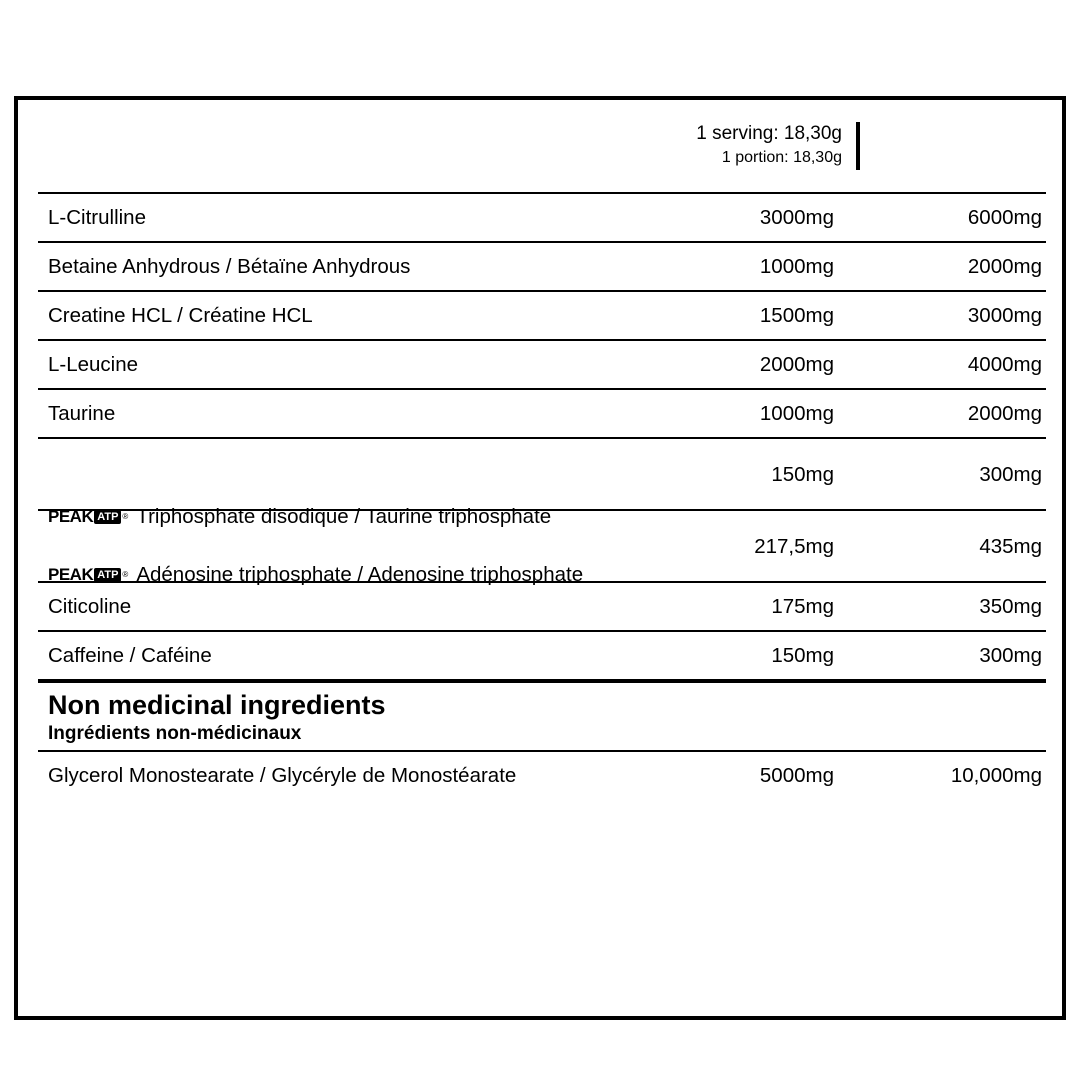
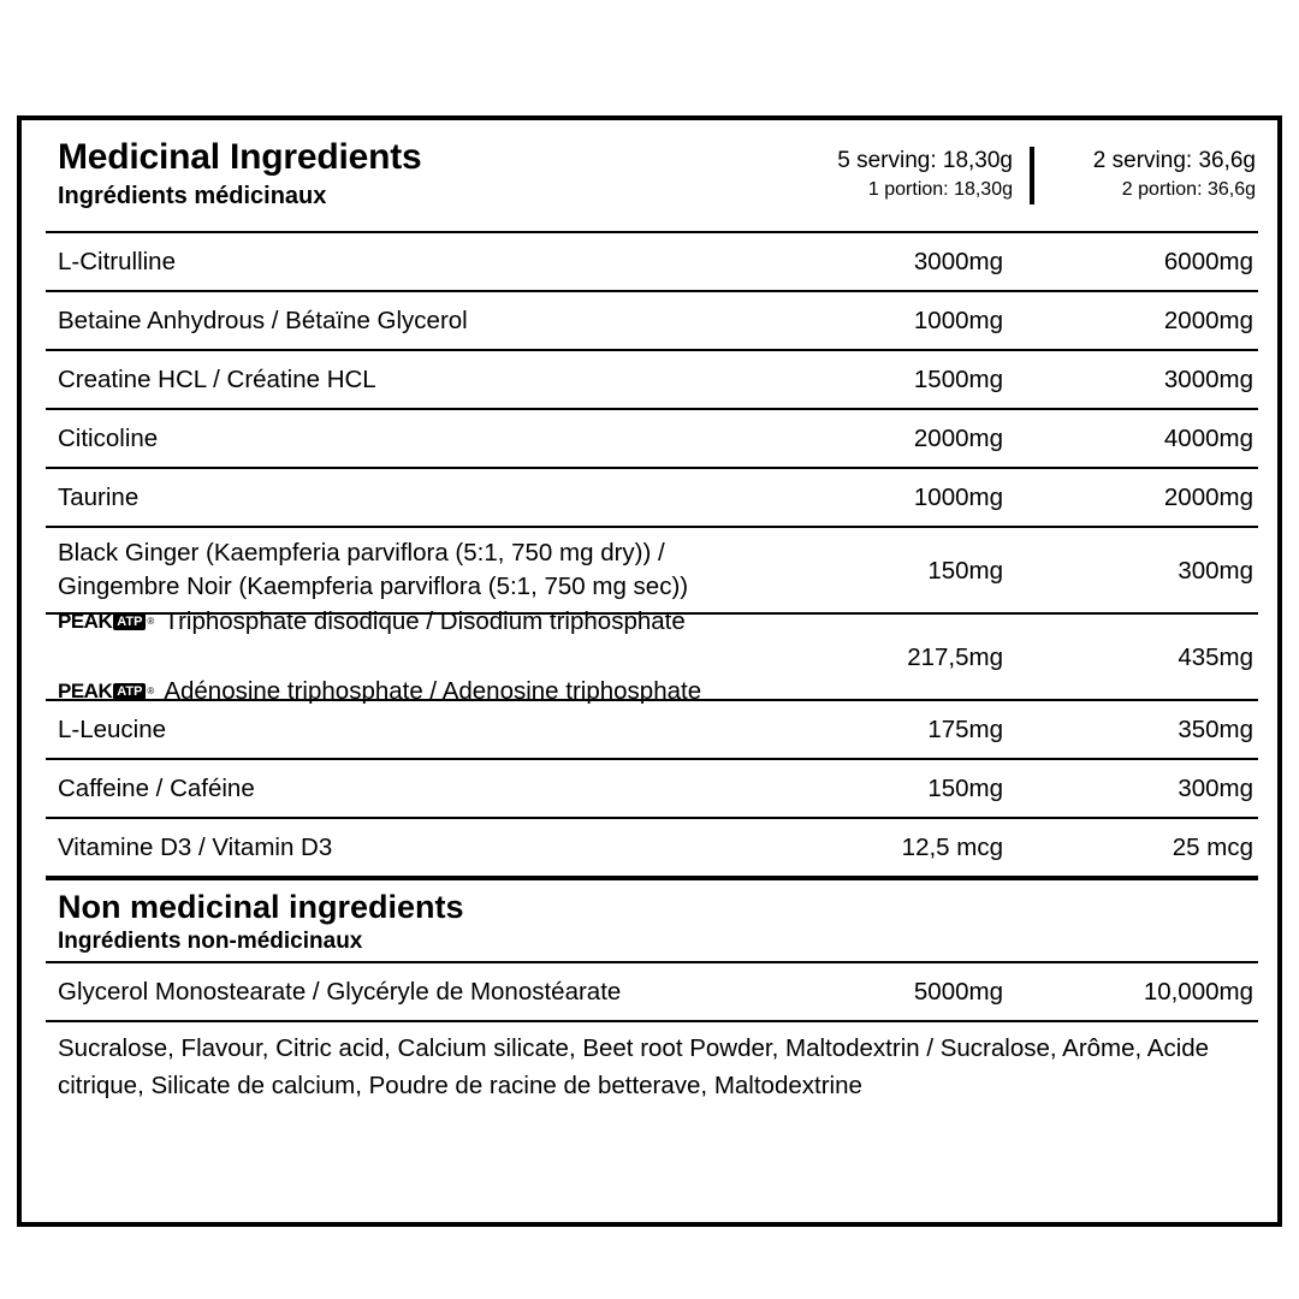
+ Medicinal Ingredients
+ Ingrédients médicinaux
- 1 serving: 18,30g
+ 5 serving: 18,30g
  1 portion: 18,30g
+ 2 serving: 36,6g
+ 2 portion: 36,6g
  L-Citrulline
  3000mg
  6000mg
- Betaine Anhydrous / Bétaïne Anhydrous
+ Betaine Anhydrous / Bétaïne Glycerol
  1000mg
  2000mg
  Creatine HCL / Créatine HCL
  1500mg
  3000mg
- L-Leucine
+ Citicoline
  2000mg
  4000mg
  Taurine
  1000mg
  2000mg
+ Black Ginger (Kaempferia parviflora (5:1, 750 mg dry)) /
+ Gingembre Noir (Kaempferia parviflora (5:1, 750 mg sec))
  150mg
  300mg
  PEAK
  ATP
  ®
- Triphosphate disodique / Taurine triphosphate
+ Triphosphate disodique / Disodium triphosphate
  PEAK
  ATP
  ®
  Adénosine triphosphate / Adenosine triphosphate
  217,5mg
  435mg
- Citicoline
+ L-Leucine
  175mg
  350mg
  Caffeine / Caféine
  150mg
  300mg
+ Vitamine D3 / Vitamin D3
+ 12,5 mcg
+ 25 mcg
  Non medicinal ingredients
  Ingrédients non-médicinaux
  Glycerol Monostearate / Glycéryle de Monostéarate
  5000mg
  10,000mg
+ Sucralose, Flavour, Citric acid, Calcium silicate, Beet root Powder, Maltodextrin / Sucralose, Arôme, Acide citrique, Silicate de calcium, Poudre de racine de betterave, Maltodextrine
